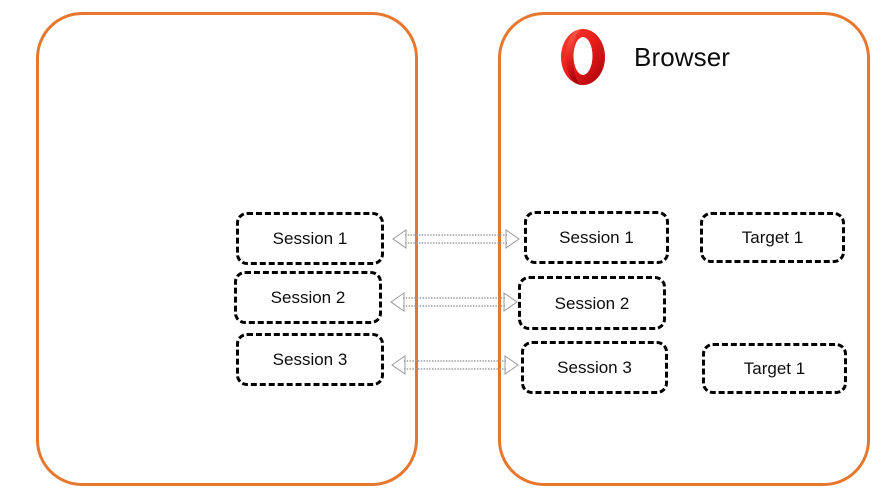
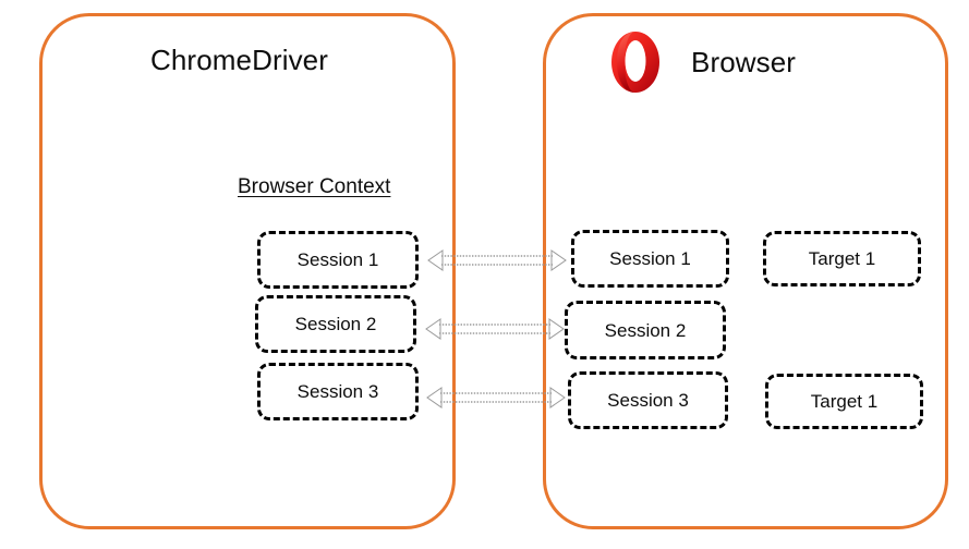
+ ChromeDriver
+ Browser Context
  Session 1
  Session 2
  Session 3
  Browser
  Session 1
  Session 2
  Session 3
  Target 1
  Target 1
